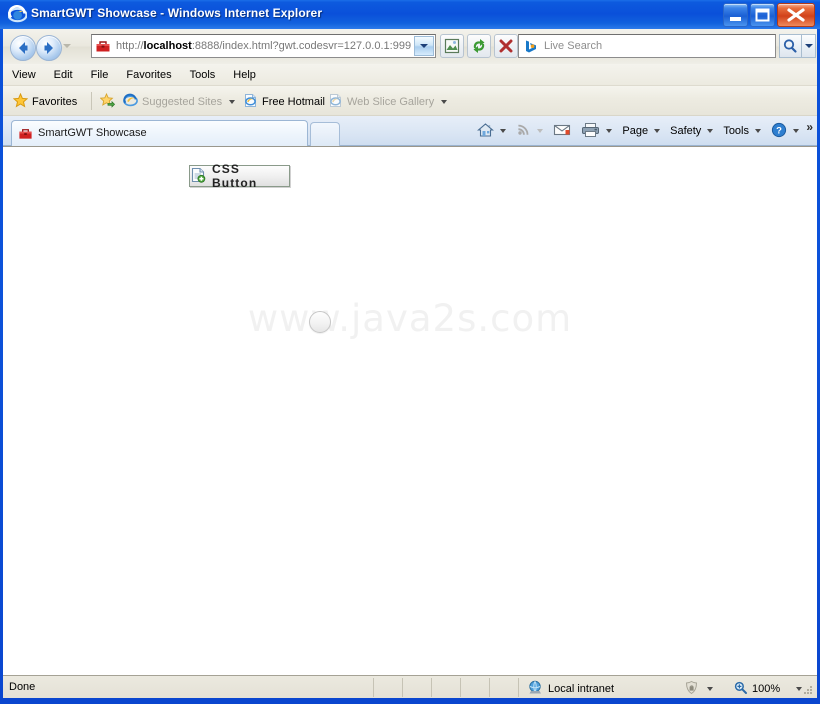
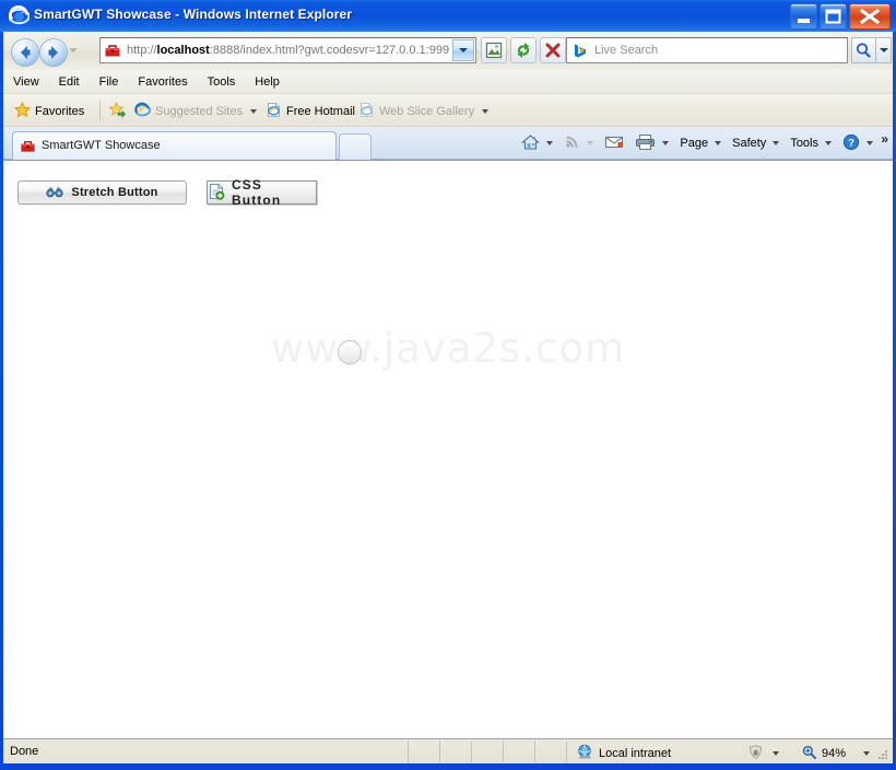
  SmartGWT Showcase - Windows Internet Explorer
  http://localhost:8888/index.html?gwt.codesvr=127.0.0.1:999
  Live Search
  View
  Edit
  File
  Favorites
  Tools
  Help
  Favorites
  Suggested Sites
  Free Hotmail
  Web Slice Gallery
  SmartGWT Showcase
  Page
  Safety
  Tools
  ?
  »
  ww.java2s.com
+ Stretch Button
  CSS Button
  Done
  Local intranet
- 100%
+ 94%
